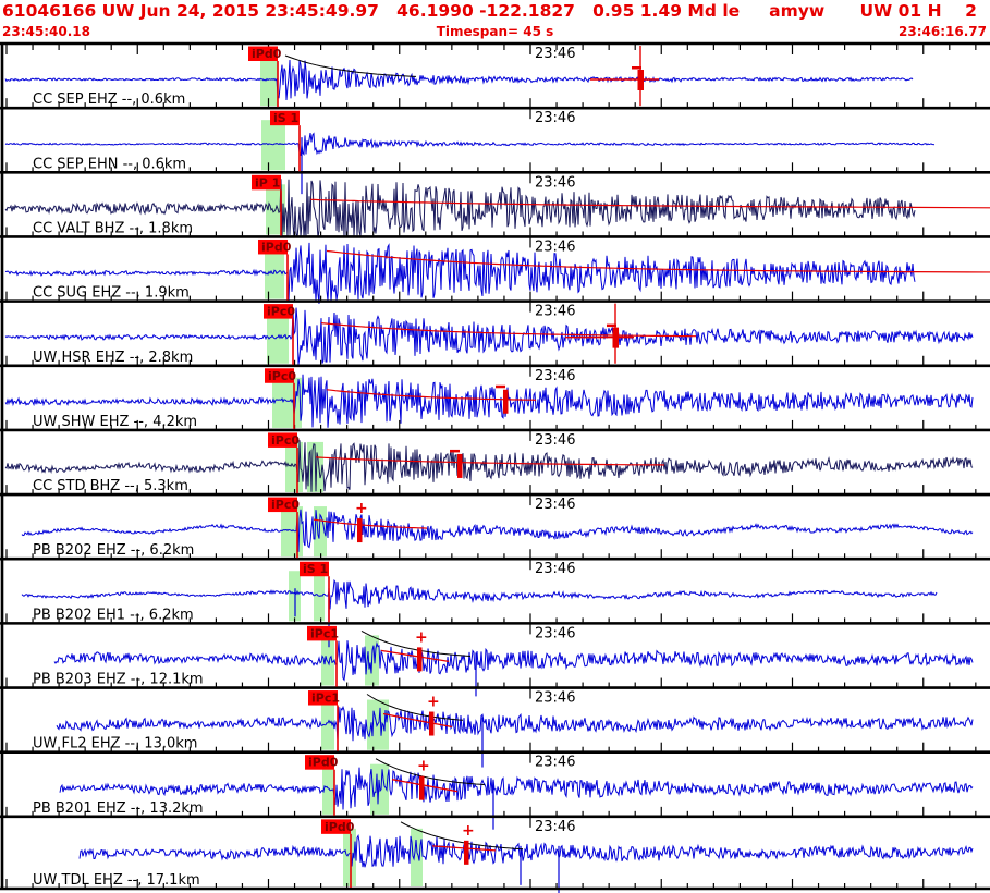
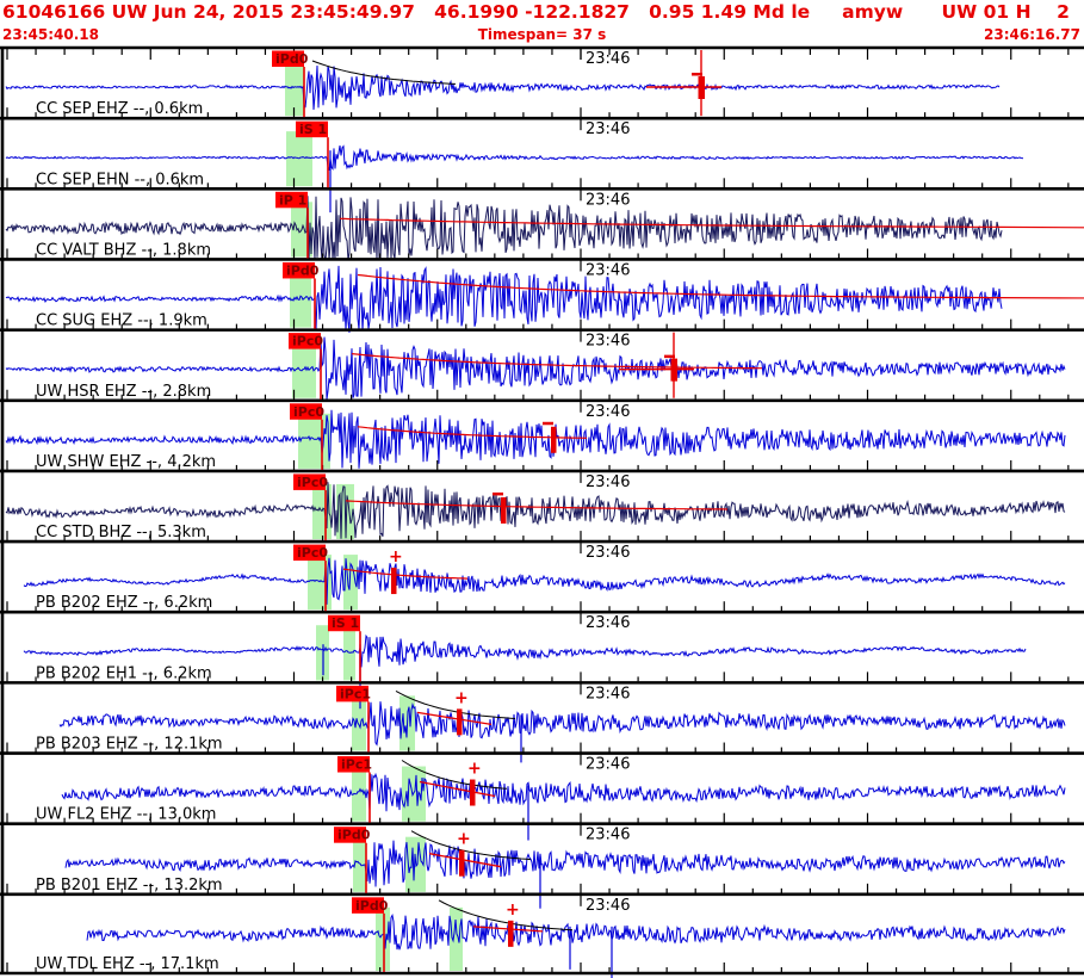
  61046166 UW Jun 24, 2015 23:45:49.97 46.1990 -122.1827 0.95 1.49 Md le amyw UW 01 H 2
  23:45:40.18
- Timespan= 45 s
+ Timespan= 37 s
  23:46:16.77
  23:46
  CC SEP EHZ --, 0.6km
  iPd0
  23:46
  CC SEP EHN --, 0.6km
  iS 1
  23:46
  CC VALT BHZ --, 1.8km
  iP 1
  23:46
  CC SUG EHZ --, 1.9km
  iPd0
  23:46
  UW HSR EHZ --, 2.8km
  iPc0
  23:46
  UW SHW EHZ --, 4.2km
  iPc0
  23:46
  CC STD BHZ --, 5.3km
  iPc0
  23:46
  PB B202 EHZ --, 6.2km
  iPc0
  +
  23:46
  PB B202 EH1 --, 6.2km
  iS 1
  23:46
  PB B203 EHZ --, 12.1km
  iPc1
  +
  23:46
  UW FL2 EHZ --, 13.0km
  iPc1
  +
  23:46
  PB B201 EHZ --, 13.2km
  iPd0
  +
  23:46
  UW TDL EHZ --, 17.1km
  iPd0
  +
